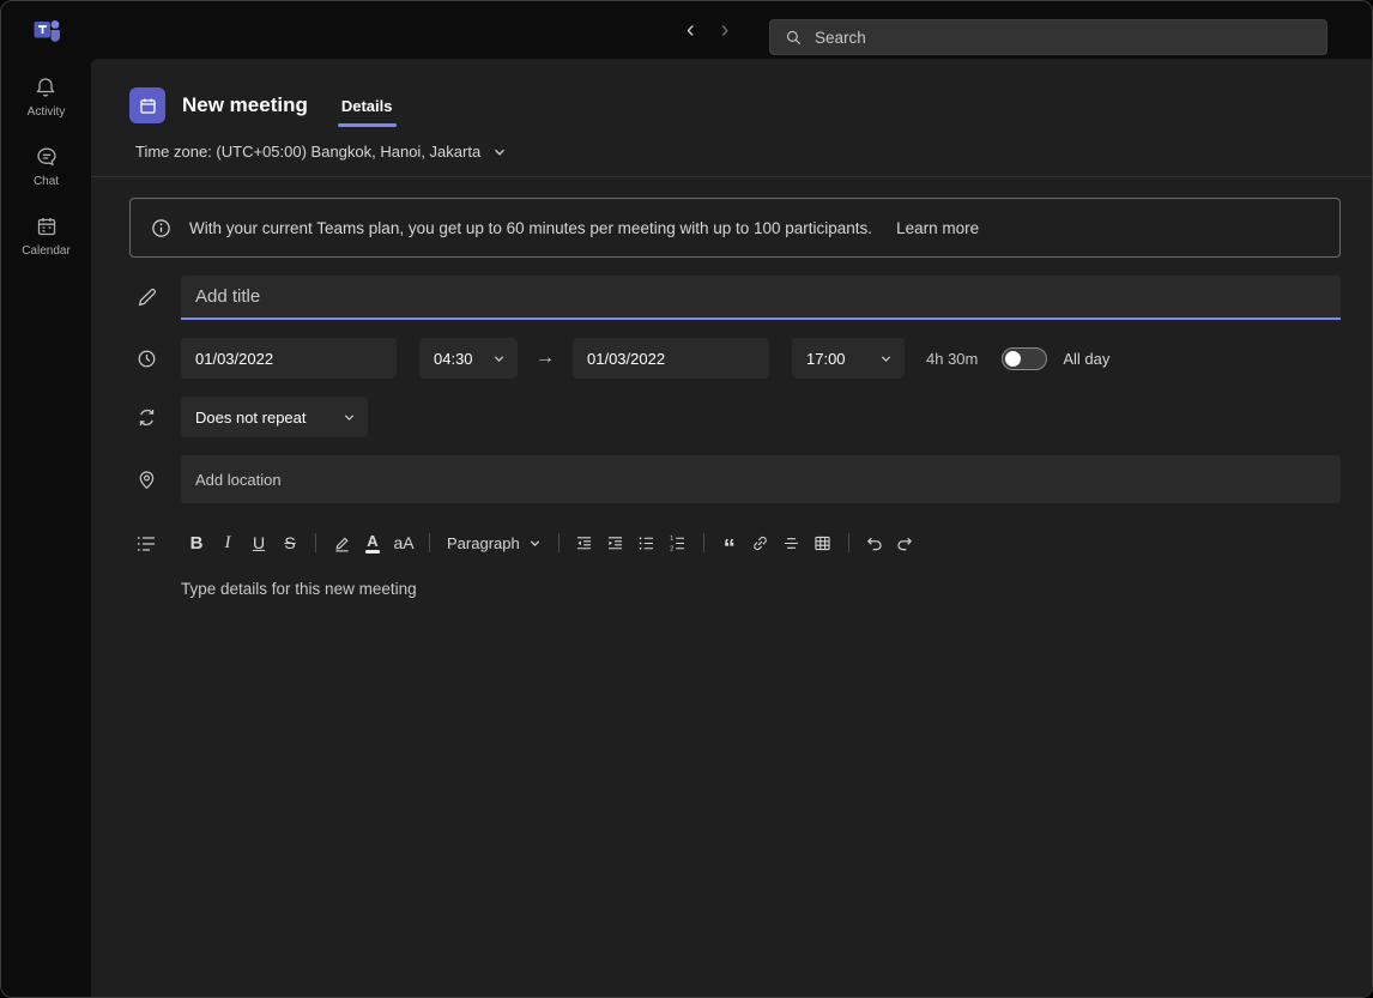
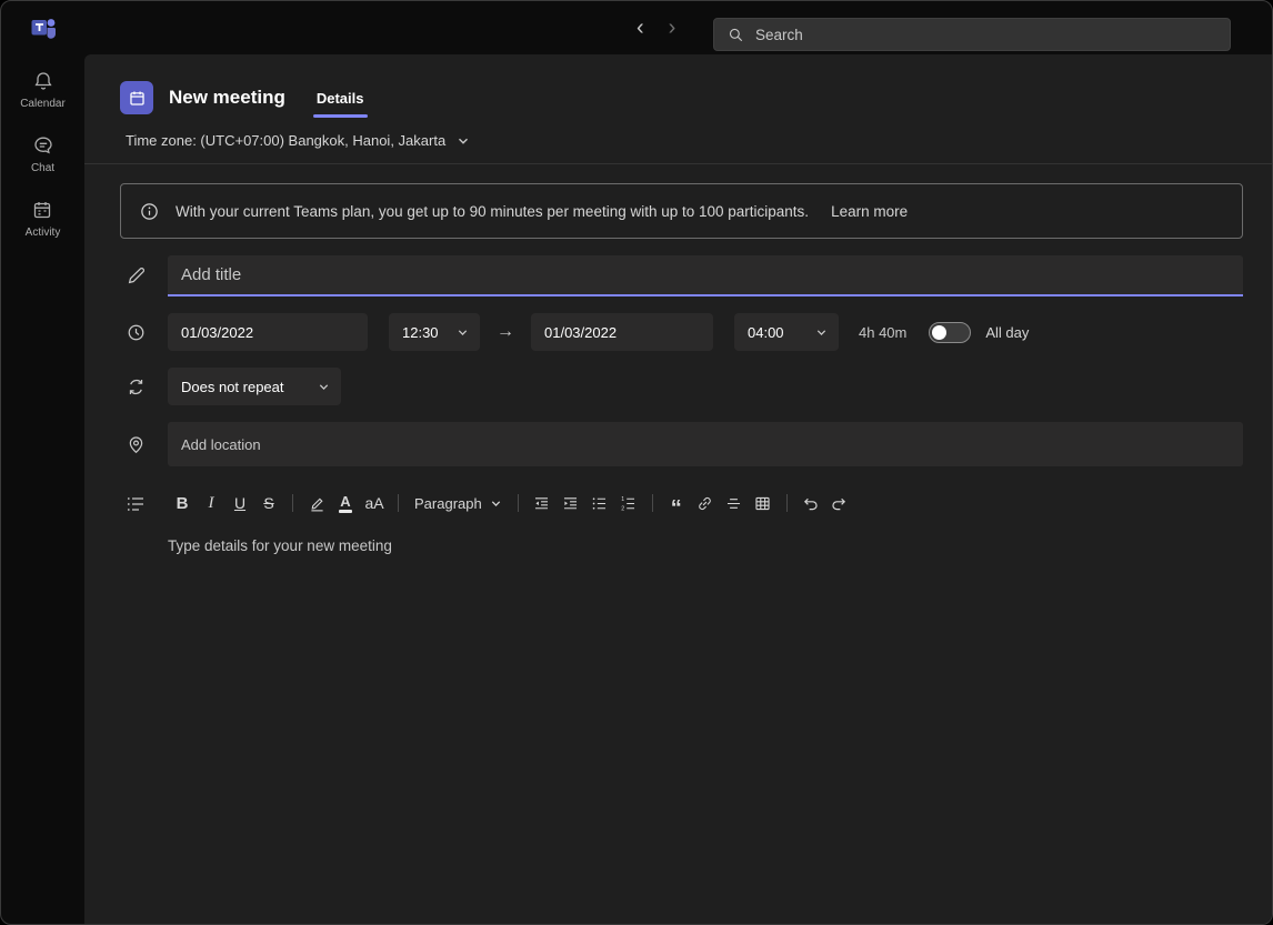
  ‹
  ›
  Search
- Activity
+ Calendar
  Chat
- Calendar
+ Activity
  New meeting
  Details
- Time zone: (UTC+05:00) Bangkok, Hanoi, Jakarta
+ Time zone: (UTC+07:00) Bangkok, Hanoi, Jakarta
- With your current Teams plan, you get up to 60 minutes per meeting with up to 100 participants.
+ With your current Teams plan, you get up to 90 minutes per meeting with up to 100 participants.
  Learn more
  Add title
  01/03/2022
- 04:30
+ 12:30
  →
  01/03/2022
- 17:00
+ 04:00
- 4h 30m
+ 4h 40m
  All day
  Does not repeat
  Add location
  B
  I
  U
  S
  A
  aA
  Paragraph
  “
- Type details for this new meeting
+ Type details for your new meeting
